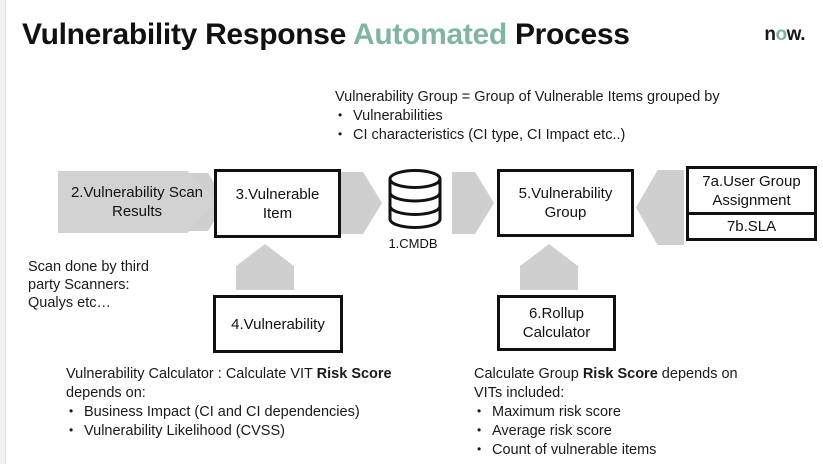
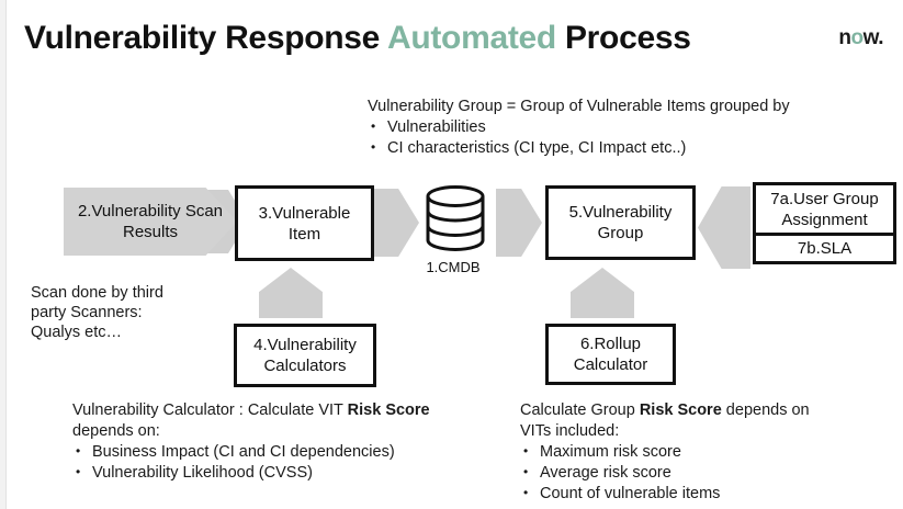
  Vulnerability Response Automated Process
  now.
  Vulnerability Group = Group of Vulnerable Items grouped by
  Vulnerabilities
  CI characteristics (CI type, CI Impact etc..)
  2.Vulnerability Scan Results
  3.Vulnerable
  Item
  1.CMDB
  5.Vulnerability
  Group
  7a.User Group Assignment
  7b.SLA
  4.Vulnerability
+ Calculators
  6.Rollup
  Calculator
  Scan done by third
  party Scanners:
  Qualys etc…
  Vulnerability Calculator : Calculate VIT Risk Score
  depends on:
  Business Impact (CI and CI dependencies)
  Vulnerability Likelihood (CVSS)
  Calculate Group Risk Score depends on
  VITs included:
  Maximum risk score
  Average risk score
  Count of vulnerable items
